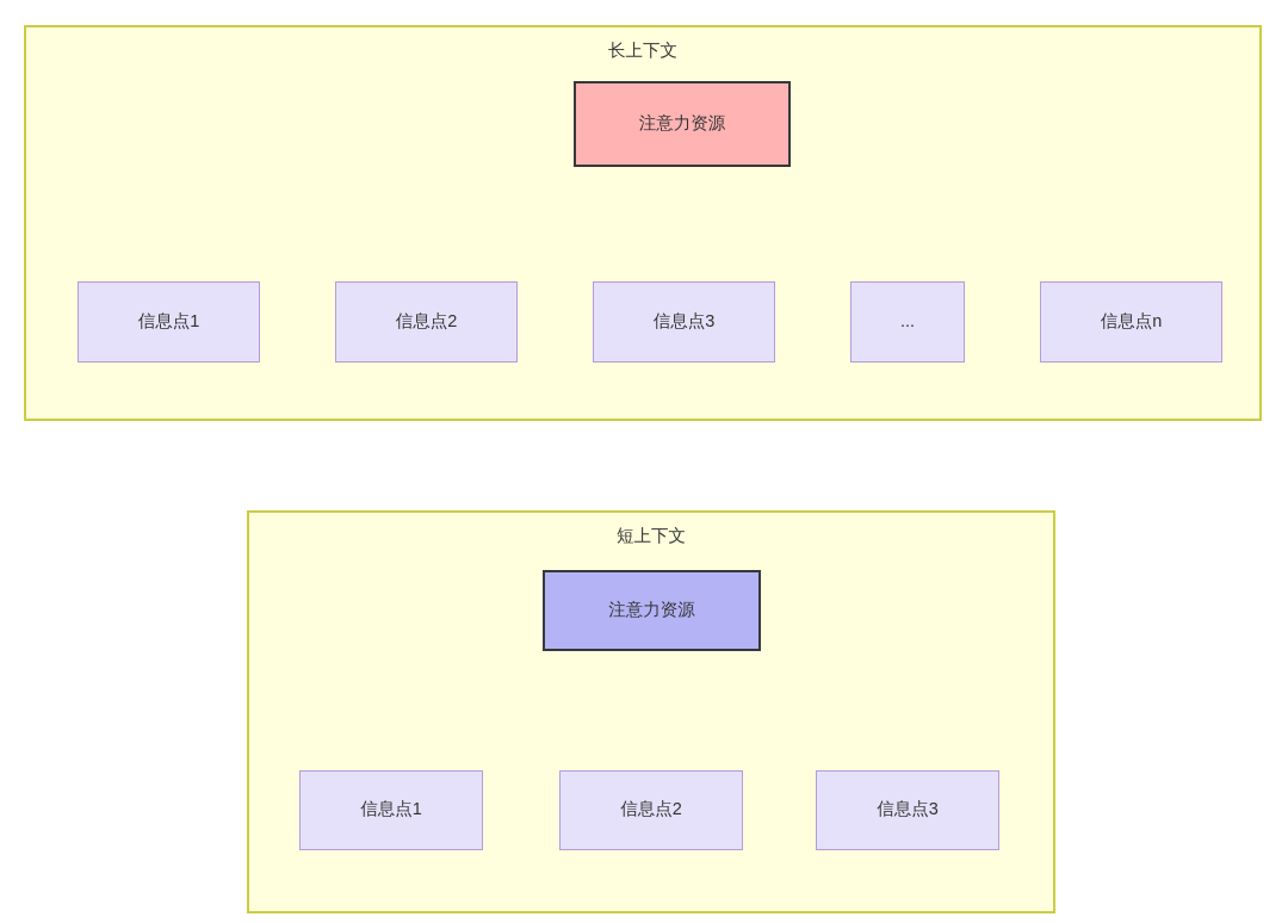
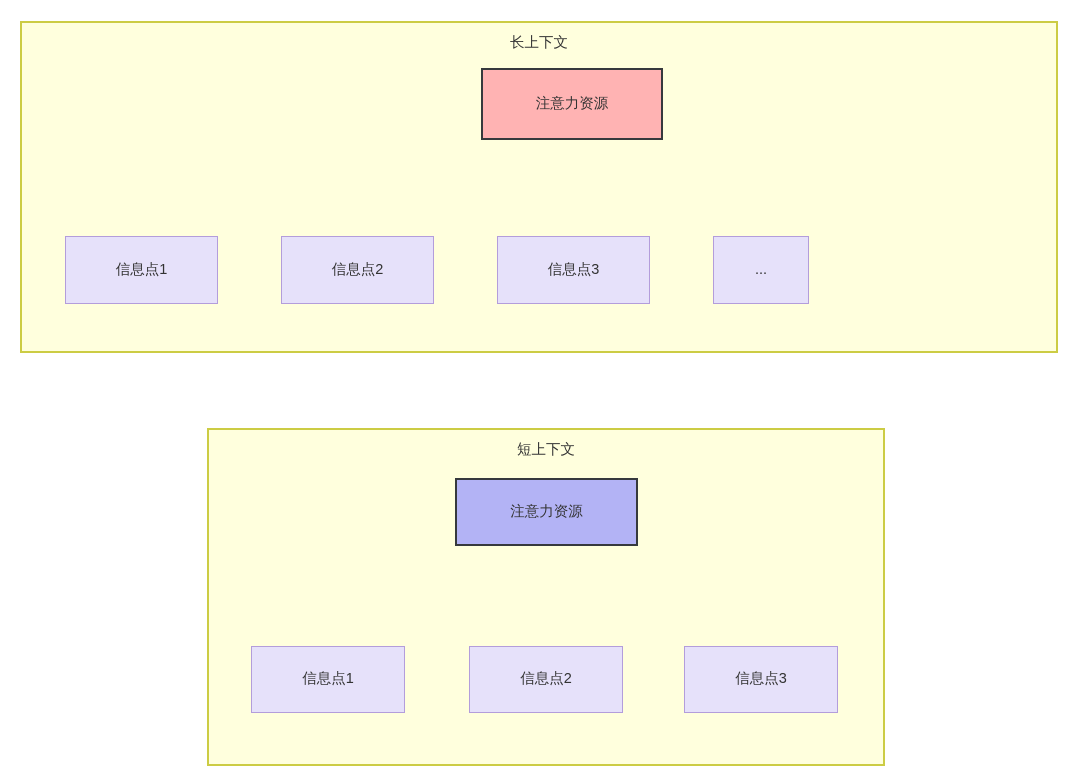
  长上下文
  注意力资源
  信息点1
  信息点2
  信息点3
  ...
- 信息点n
  短上下文
  注意力资源
  信息点1
  信息点2
  信息点3
